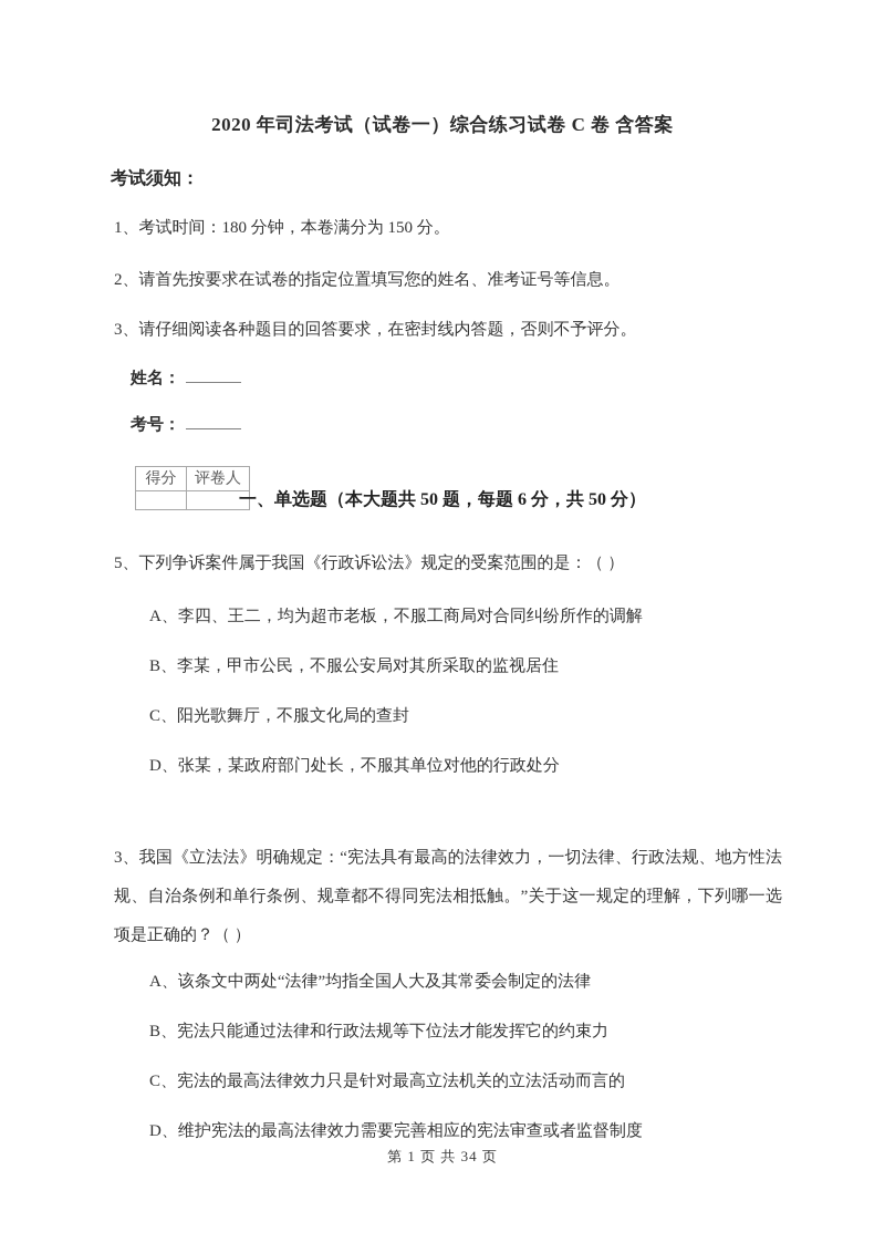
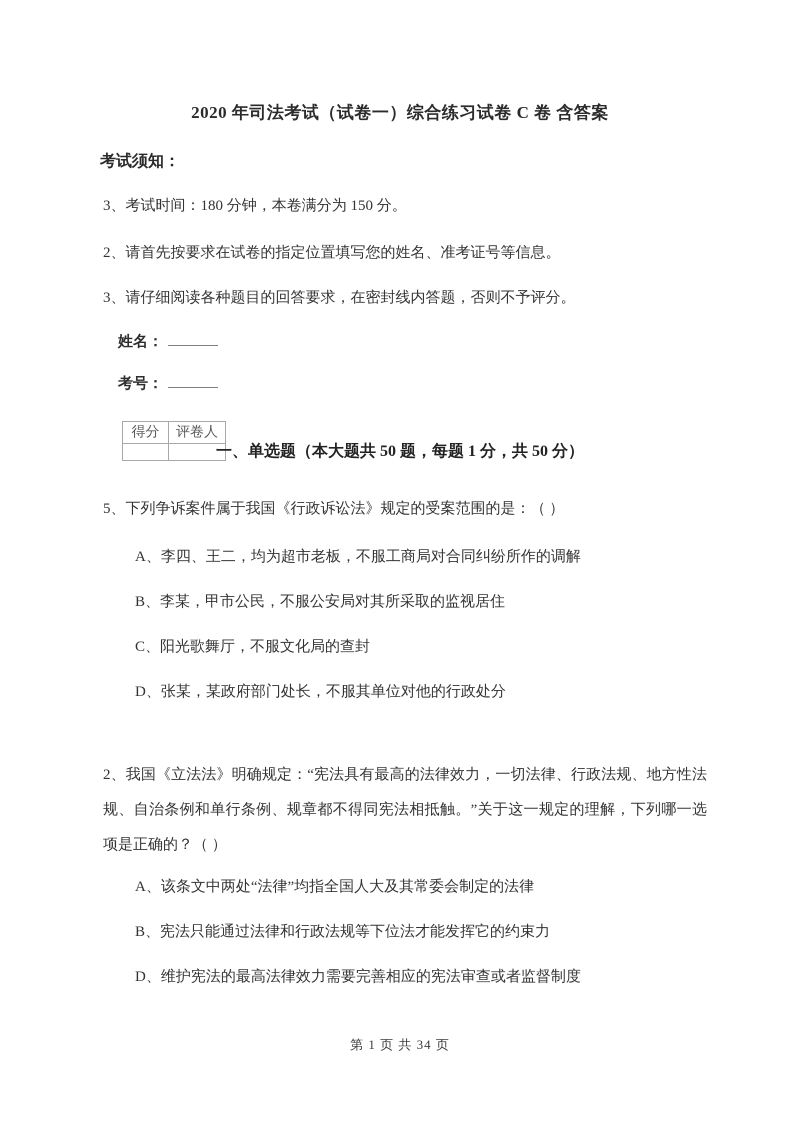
  2020 年司法考试（试卷一）综合练习试卷 C 卷 含答案
  考试须知：
- 1、考试时间：180 分钟，本卷满分为 150 分。
+ 3、考试时间：180 分钟，本卷满分为 150 分。
  2、请首先按要求在试卷的指定位置填写您的姓名、准考证号等信息。
  3、请仔细阅读各种题目的回答要求，在密封线内答题，否则不予评分。
  姓名：
  考号：
  得分	评卷人
- 一、单选题（本大题共 50 题，每题 6 分，共 50 分）
+ 一、单选题（本大题共 50 题，每题 1 分，共 50 分）
  5、下列争诉案件属于我国《行政诉讼法》规定的受案范围的是：（ ）
  A、李四、王二，均为超市老板，不服工商局对合同纠纷所作的调解
  B、李某，甲市公民，不服公安局对其所采取的监视居住
  C、阳光歌舞厅，不服文化局的查封
  D、张某，某政府部门处长，不服其单位对他的行政处分
- 3、我国《立法法》明确规定：“宪法具有最高的法律效力，一切法律、行政法规、地方性法规、自治条例和单行条例、规章都不得同宪法相抵触。”关于这一规定的理解，下列哪一选项是正确的？（ ）
+ 2、我国《立法法》明确规定：“宪法具有最高的法律效力，一切法律、行政法规、地方性法规、自治条例和单行条例、规章都不得同宪法相抵触。”关于这一规定的理解，下列哪一选项是正确的？（ ）
  A、该条文中两处“法律”均指全国人大及其常委会制定的法律
  B、宪法只能通过法律和行政法规等下位法才能发挥它的约束力
- C、宪法的最高法律效力只是针对最高立法机关的立法活动而言的
  D、维护宪法的最高法律效力需要完善相应的宪法审查或者监督制度
  第 1 页 共 34 页
